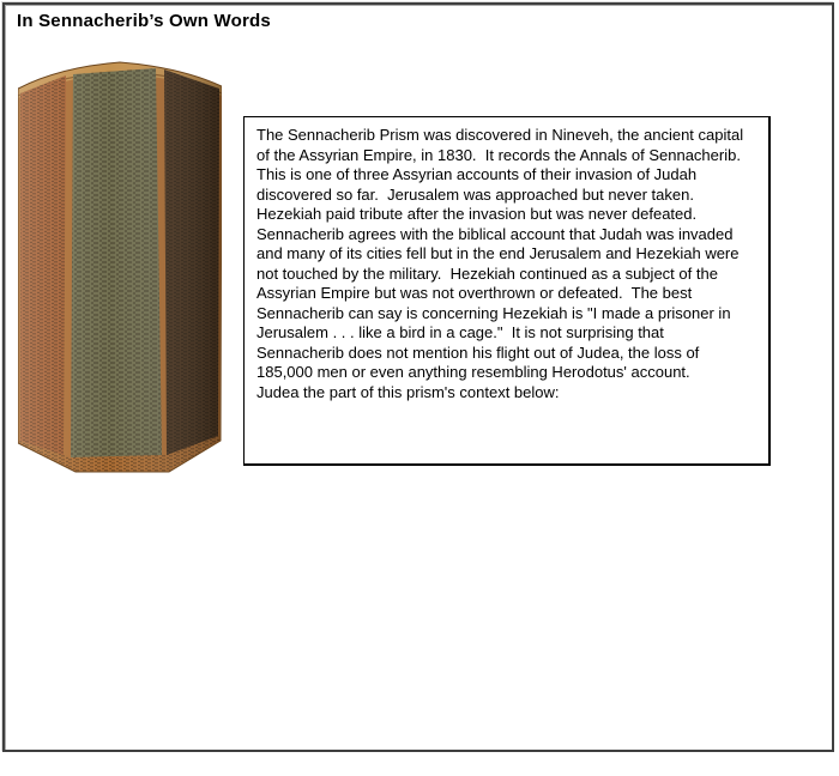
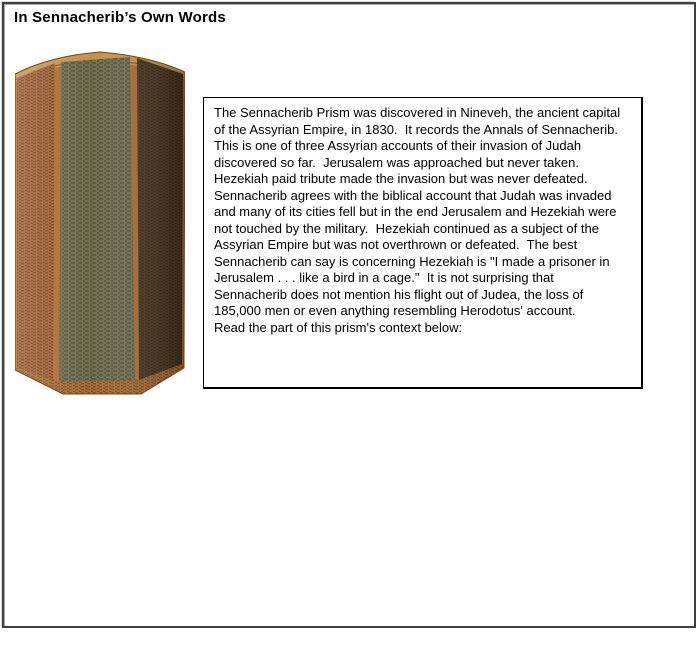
  In Sennacherib’s Own Words
- The Sennacherib Prism was discovered in Nineveh, the ancient capital of the Assyrian Empire, in 1830. It records the Annals of Sennacherib. This is one of three Assyrian accounts of their invasion of Judah discovered so far. Jerusalem was approached but never taken. Hezekiah paid tribute after the invasion but was never defeated. Sennacherib agrees with the biblical account that Judah was invaded and many of its cities fell but in the end Jerusalem and Hezekiah were not touched by the military. Hezekiah continued as a subject of the Assyrian Empire but was not overthrown or defeated. The best Sennacherib can say is concerning Hezekiah is "I made a prisoner in Jerusalem . . . like a bird in a cage." It is not surprising that Sennacherib does not mention his flight out of Judea, the loss of 185,000 men or even anything resembling Herodotus' account.
+ The Sennacherib Prism was discovered in Nineveh, the ancient capital of the Assyrian Empire, in 1830. It records the Annals of Sennacherib. This is one of three Assyrian accounts of their invasion of Judah discovered so far. Jerusalem was approached but never taken. Hezekiah paid tribute made the invasion but was never defeated. Sennacherib agrees with the biblical account that Judah was invaded and many of its cities fell but in the end Jerusalem and Hezekiah were not touched by the military. Hezekiah continued as a subject of the Assyrian Empire but was not overthrown or defeated. The best Sennacherib can say is concerning Hezekiah is "I made a prisoner in Jerusalem . . . like a bird in a cage." It is not surprising that Sennacherib does not mention his flight out of Judea, the loss of 185,000 men or even anything resembling Herodotus' account.
- Judea the part of this prism's context below:
+ Read the part of this prism's context below:
